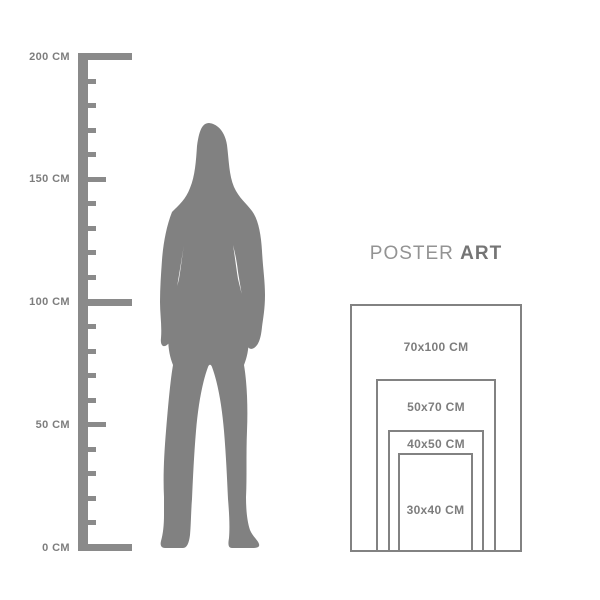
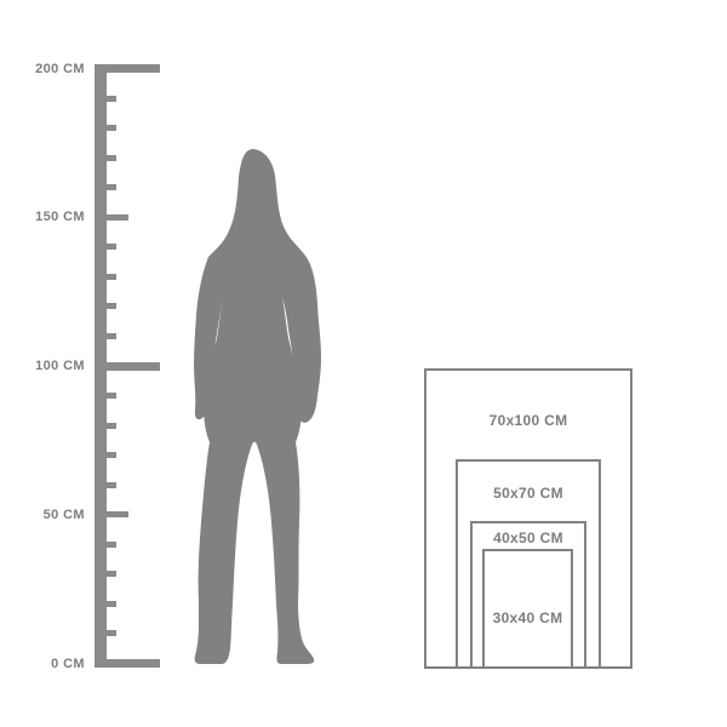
  200 CM
  150 CM
  100 CM
  50 CM
  0 CM
- POSTER ART
  70x100 CM
  50x70 CM
  40x50 CM
  30x40 CM
